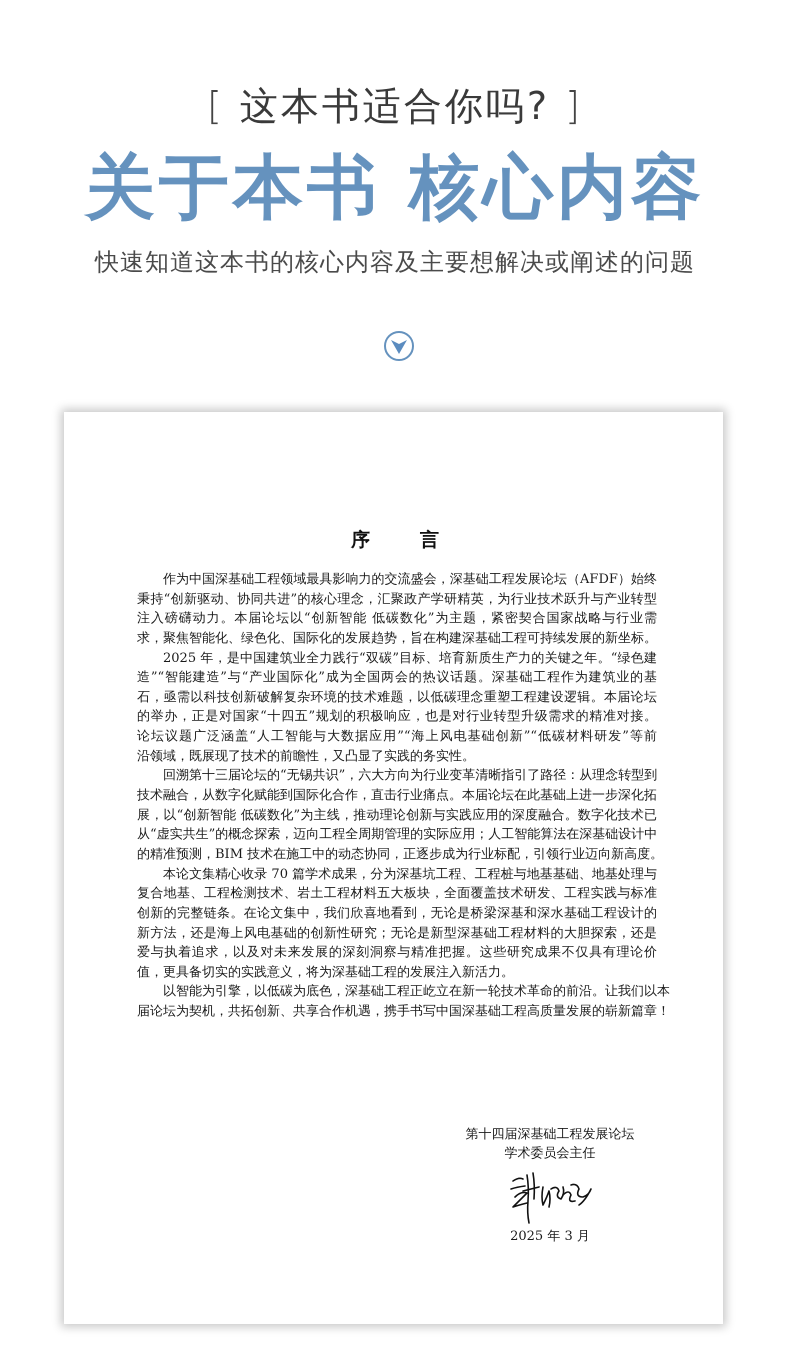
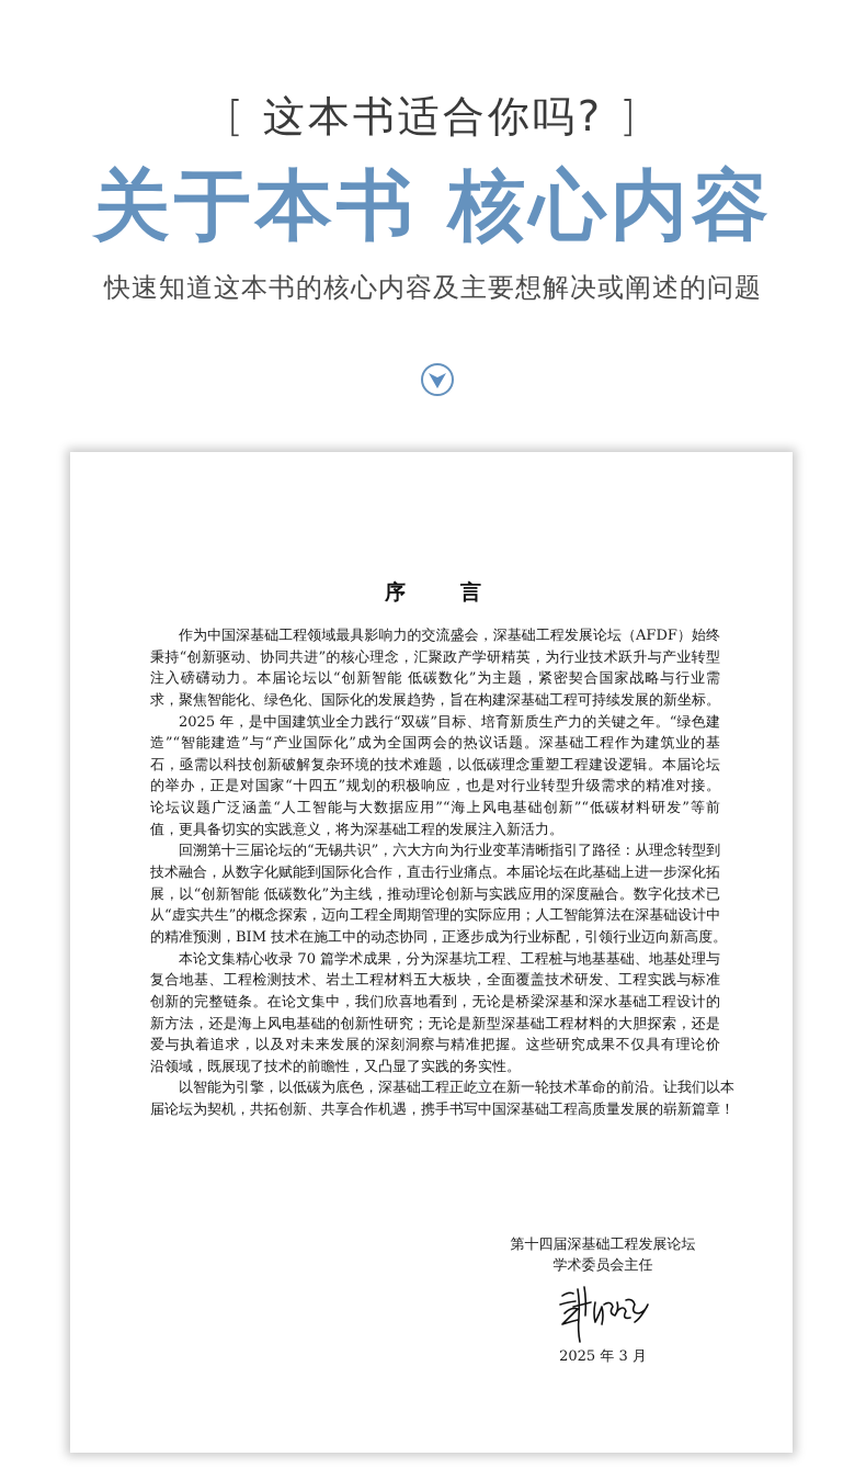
  [ 这本书适合你吗? ]
  关于本书 核心内容
  快速知道这本书的核心内容及主要想解决或阐述的问题
  序 言
  作为中国深基础工程领域最具影响力的交流盛会，深基础工程发展论坛（AFDF）始终
  秉持“创新驱动、协同共进”的核心理念，汇聚政产学研精英，为行业技术跃升与产业转型
  注入磅礴动力。本届论坛以“创新智能 低碳数化”为主题，紧密契合国家战略与行业需
  求，聚焦智能化、绿色化、国际化的发展趋势，旨在构建深基础工程可持续发展的新坐标。
  2025 年，是中国建筑业全力践行“双碳”目标、培育新质生产力的关键之年。“绿色建
  造”“智能建造”与“产业国际化”成为全国两会的热议话题。深基础工程作为建筑业的基
  石，亟需以科技创新破解复杂环境的技术难题，以低碳理念重塑工程建设逻辑。本届论坛
  的举办，正是对国家“十四五”规划的积极响应，也是对行业转型升级需求的精准对接。
  论坛议题广泛涵盖“人工智能与大数据应用”“海上风电基础创新”“低碳材料研发”等前
- 沿领域，既展现了技术的前瞻性，又凸显了实践的务实性。
+ 值，更具备切实的实践意义，将为深基础工程的发展注入新活力。
  回溯第十三届论坛的“无锡共识”，六大方向为行业变革清晰指引了路径：从理念转型到
  技术融合，从数字化赋能到国际化合作，直击行业痛点。本届论坛在此基础上进一步深化拓
  展，以“创新智能 低碳数化”为主线，推动理论创新与实践应用的深度融合。数字化技术已
  从“虚实共生”的概念探索，迈向工程全周期管理的实际应用；人工智能算法在深基础设计中
  的精准预测，BIM 技术在施工中的动态协同，正逐步成为行业标配，引领行业迈向新高度。
  本论文集精心收录 70 篇学术成果，分为深基坑工程、工程桩与地基基础、地基处理与
  复合地基、工程检测技术、岩土工程材料五大板块，全面覆盖技术研发、工程实践与标准
  创新的完整链条。在论文集中，我们欣喜地看到，无论是桥梁深基和深水基础工程设计的
  新方法，还是海上风电基础的创新性研究；无论是新型深基础工程材料的大胆探索，还是
  爱与执着追求，以及对未来发展的深刻洞察与精准把握。这些研究成果不仅具有理论价
- 值，更具备切实的实践意义，将为深基础工程的发展注入新活力。
+ 沿领域，既展现了技术的前瞻性，又凸显了实践的务实性。
  以智能为引擎，以低碳为底色，深基础工程正屹立在新一轮技术革命的前沿。让我们以本
  届论坛为契机，共拓创新、共享合作机遇，携手书写中国深基础工程高质量发展的崭新篇章！
  第十四届深基础工程发展论坛
  学术委员会主任
  2025 年 3 月
